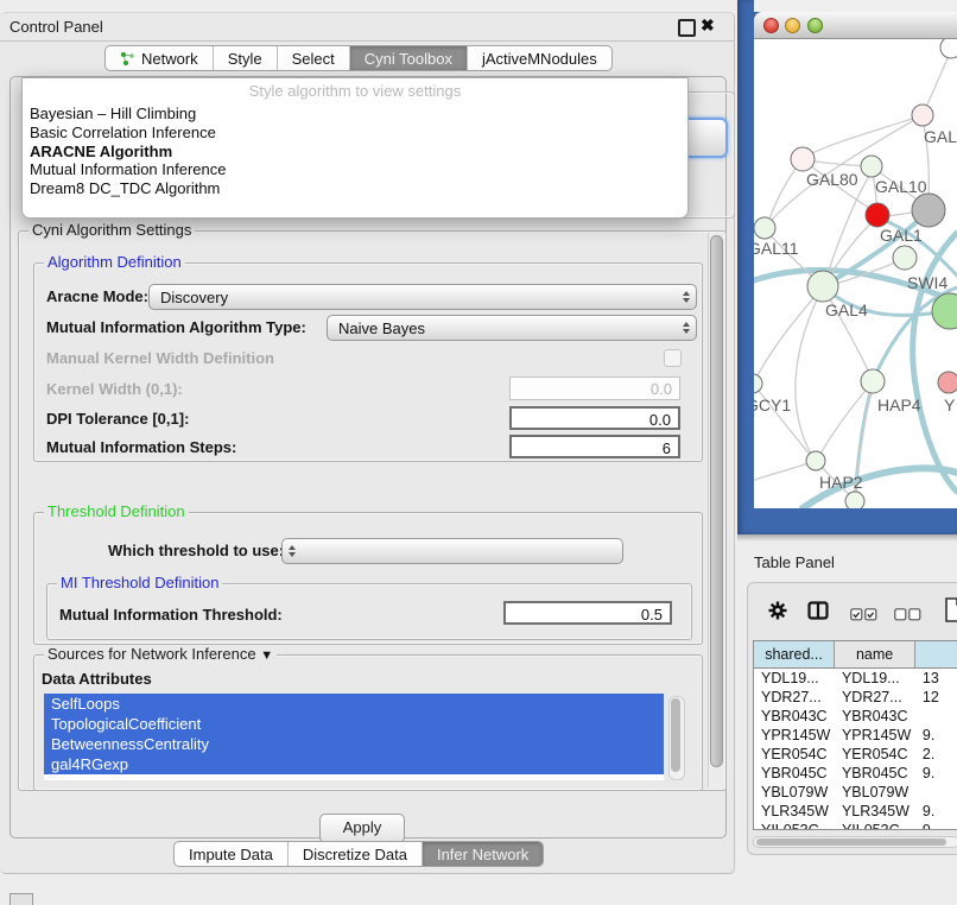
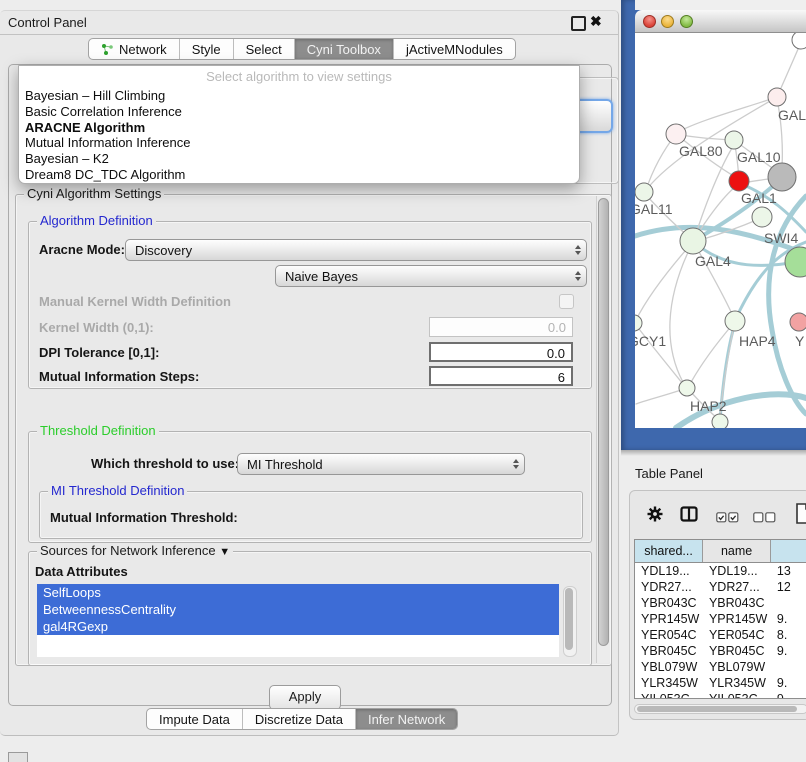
  Control Panel
  ✖
  Network
  Style
  Select
  Cyni Toolbox
  jActiveMNodules
  Cyni Algorithm Settings
  Algorithm Definition
  Aracne Mode:
  Discovery
- Mutual Information Algorithm Type:
  Naive Bayes
  Manual Kernel Width Definition
  Kernel Width (0,1):
  0.0
  DPI Tolerance [0,1]:
  0.0
  Mutual Information Steps:
  6
  Threshold Definition
  Which threshold to use
+ MI Threshold
  MI Threshold Definition
  Mutual Information Threshold:
- 0.5
  Sources for Network Inference ▼
  Data Attributes
  SelfLoops
- TopologicalCoefficient
  BetweennessCentrality
  gal4RGexp
  Apply
- Style algorithm to view settings
+ Select algorithm to view settings
  Bayesian – Hill Climbing
  Basic Correlation Inference
  ARACNE Algorithm
  Mutual Information Inference
+ Bayesian – K2
  Dream8 DC_TDC Algorithm
  Impute Data
  Discretize Data
  Infer Network
  GAL
  GAL80
  GAL10
  GAL1
  GAL11
  SWI4
  GAL4
  CY1
  HAP4
  Y
  HAP2
  Table Panel
  shared...
  name
  YDL19...
  YDL19...
  13
  YDR27...
  YDR27...
  12
  YBR043C
  YBR043C
  YPR145W
  YPR145W
  9.
  YER054C
  YER054C
- 2.
+ 8.
  YBR045C
  YBR045C
  9.
  YBL079W
  YBL079W
  YLR345W
  YLR345W
  9.
